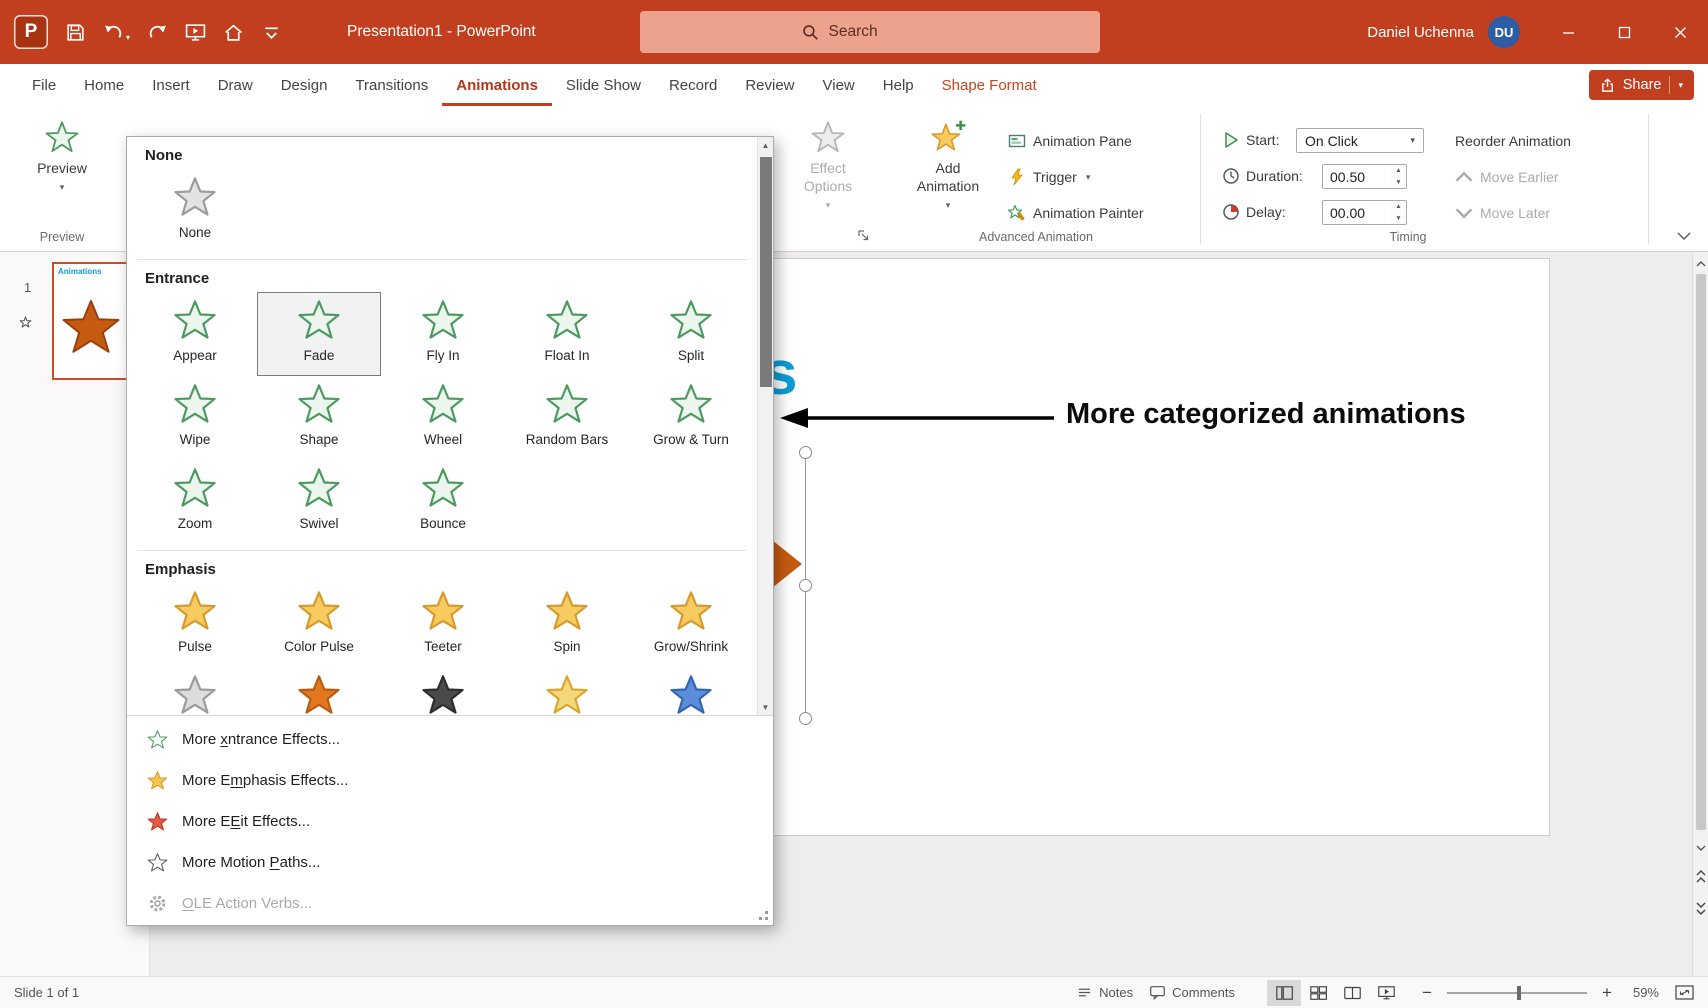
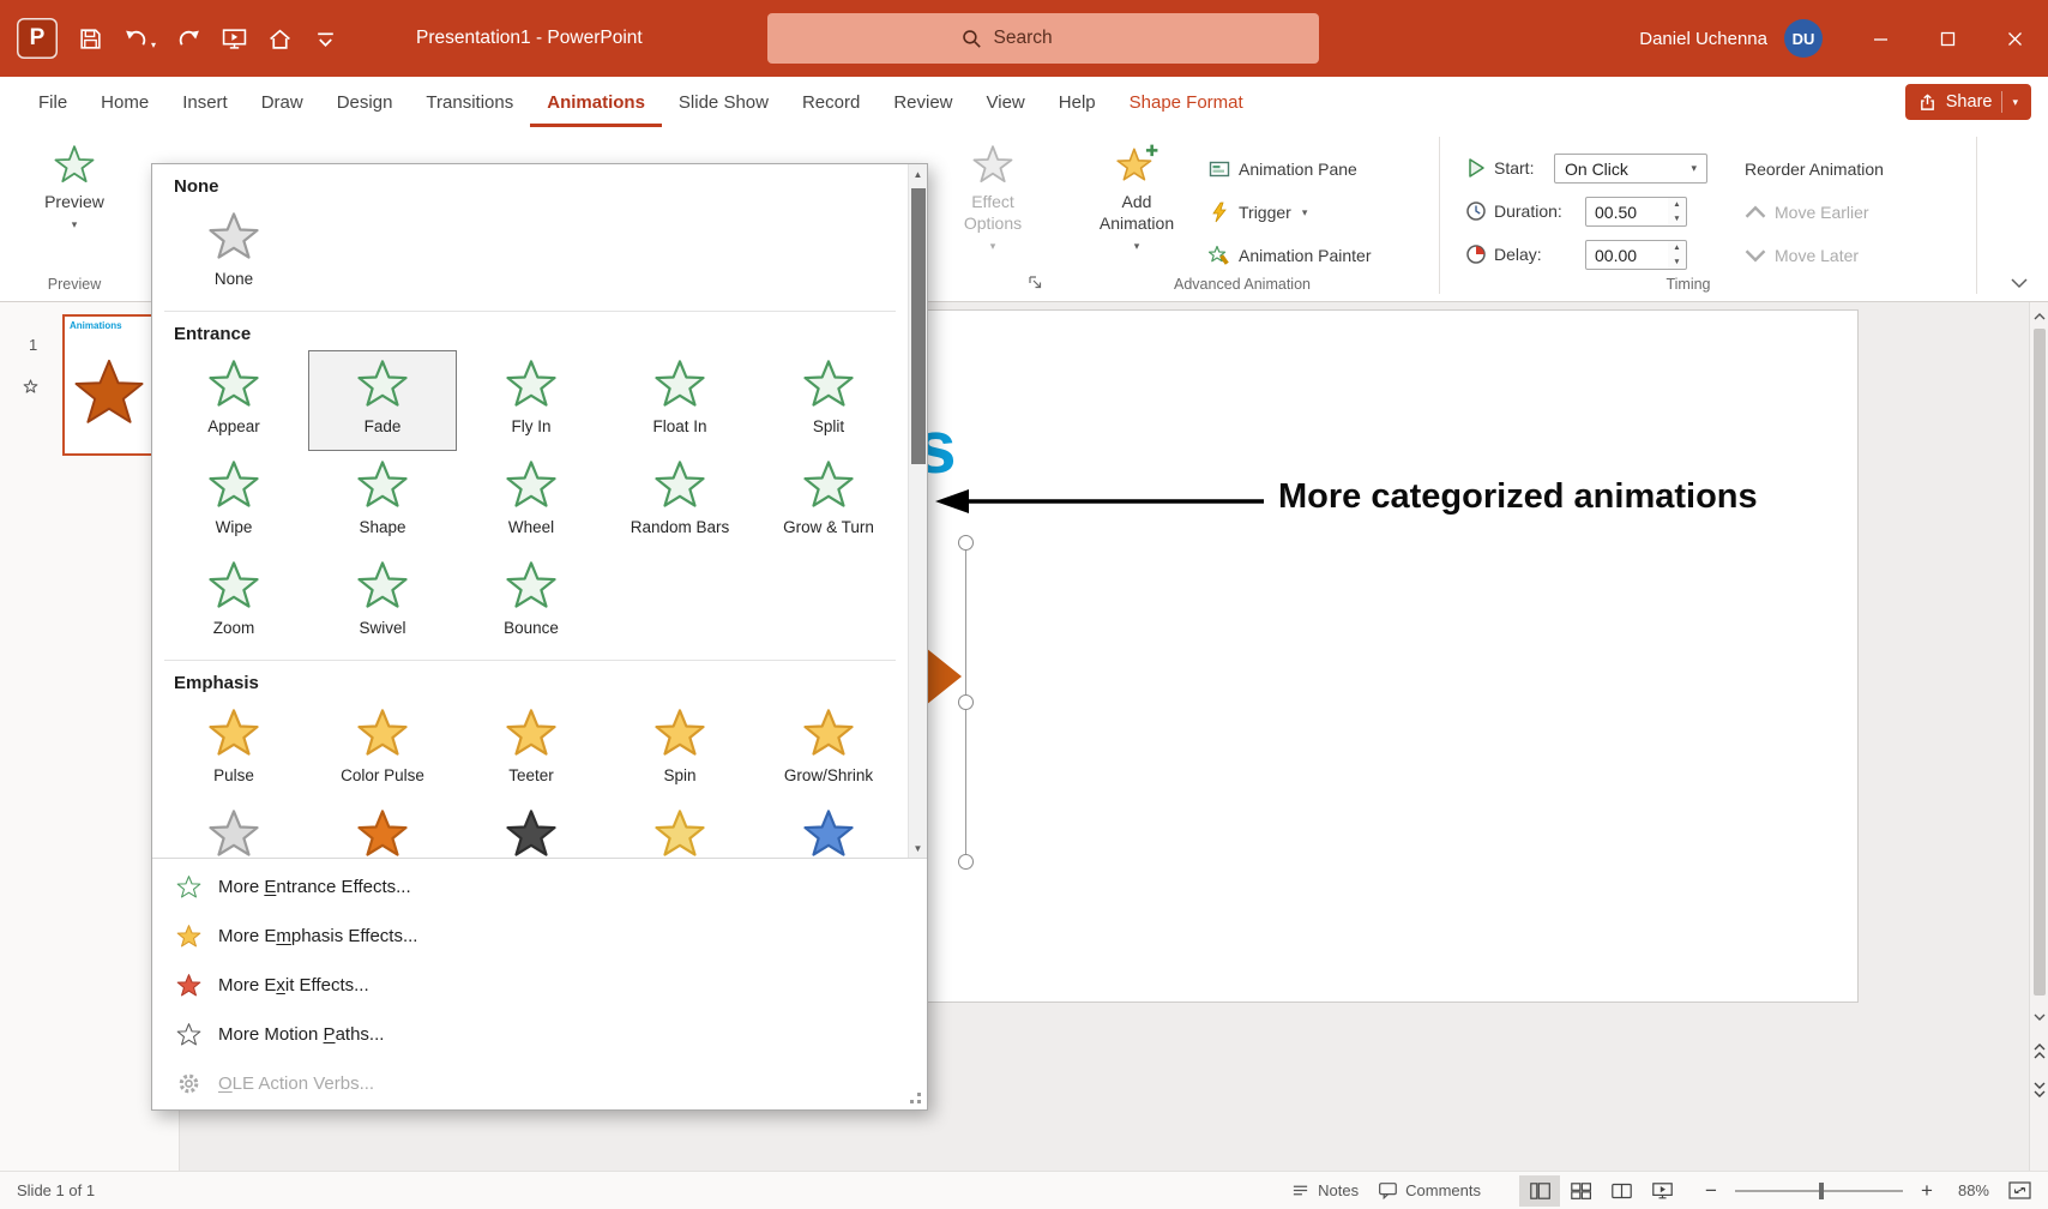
  P
  ▾
  Presentation1 - PowerPoint
  Search
  Daniel Uchenna
  DU
  File
  Home
  Insert
  Draw
  Design
  Transitions
  Animations
  Slide Show
  Record
  Review
  View
  Help
  Shape Format
  Share
  ▾
  Preview
  ▾
  Preview
  Effect
  Options
  ▾
  Add
  Animation
  ▾
  Animation Pane
  Trigger
  ▾
  Animation Painter
  Advanced Animation
  Start:
  On Click
  ▾
  Duration:
  00.50
  Delay:
  00.00
  Reorder Animation
  Move Earlier
  Move Later
  Timing
  1
  Animations
  More categorized animations
  Slide 1 of 1
  Notes
  Comments
  −
  +
- 59%
+ 88%
  None
  None
  Entrance
  Appear
  Fade
  Fly In
  Float In
  Split
  Wipe
  Shape
  Wheel
  Random Bars
  Grow & Turn
  Zoom
  Swivel
  Bounce
  Emphasis
  Pulse
  Color Pulse
  Teeter
  Spin
  Grow/Shrink
  ▲
  ▼
- More xntrance Effects...
+ More Entrance Effects...
  More Emphasis Effects...
- More EEit Effects...
+ More Exit Effects...
  More Motion Paths...
  OLE Action Verbs...
